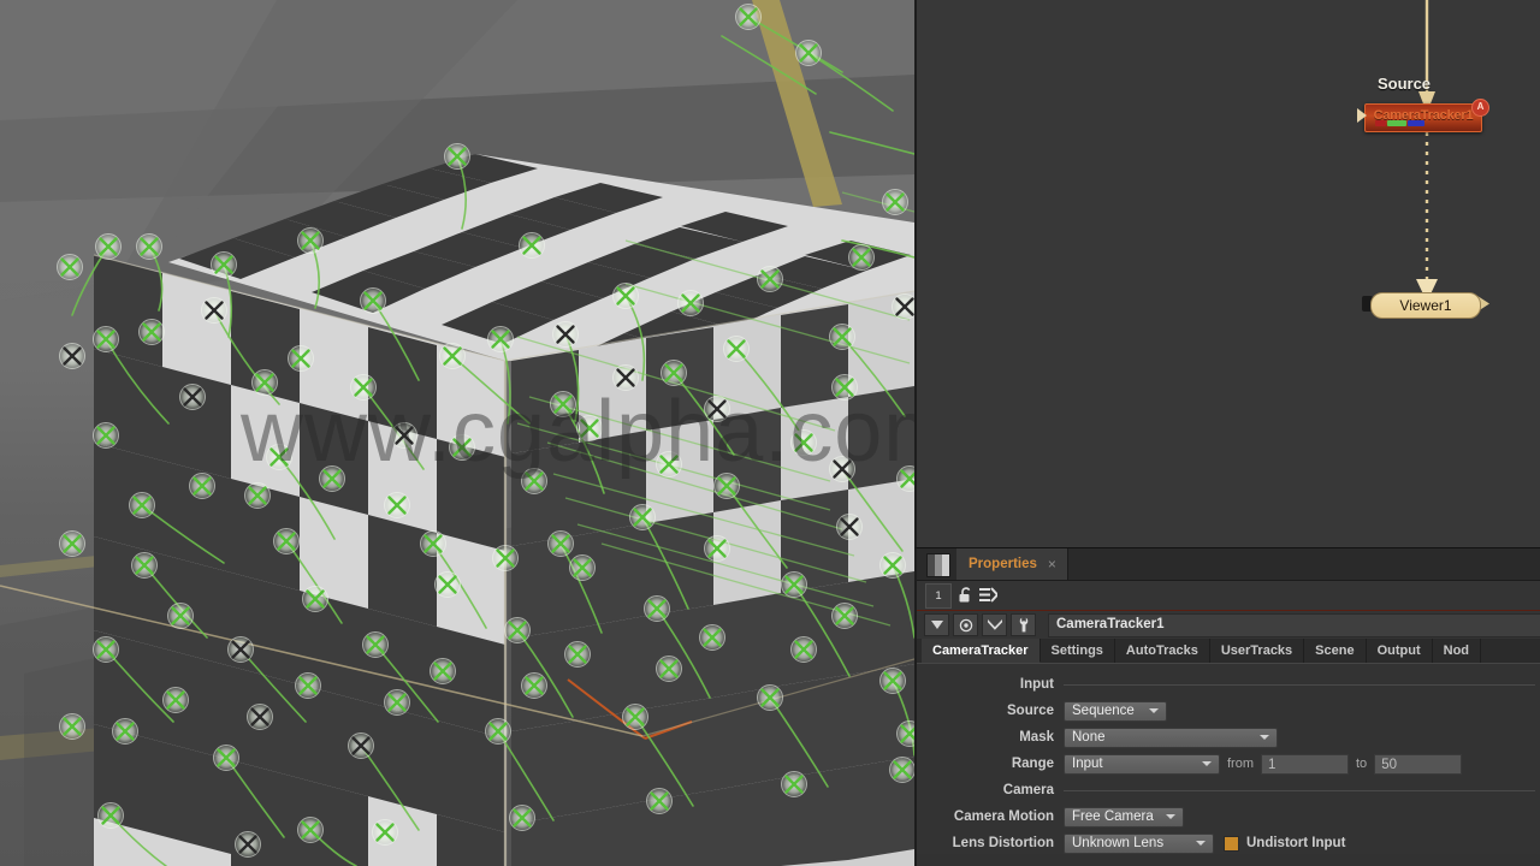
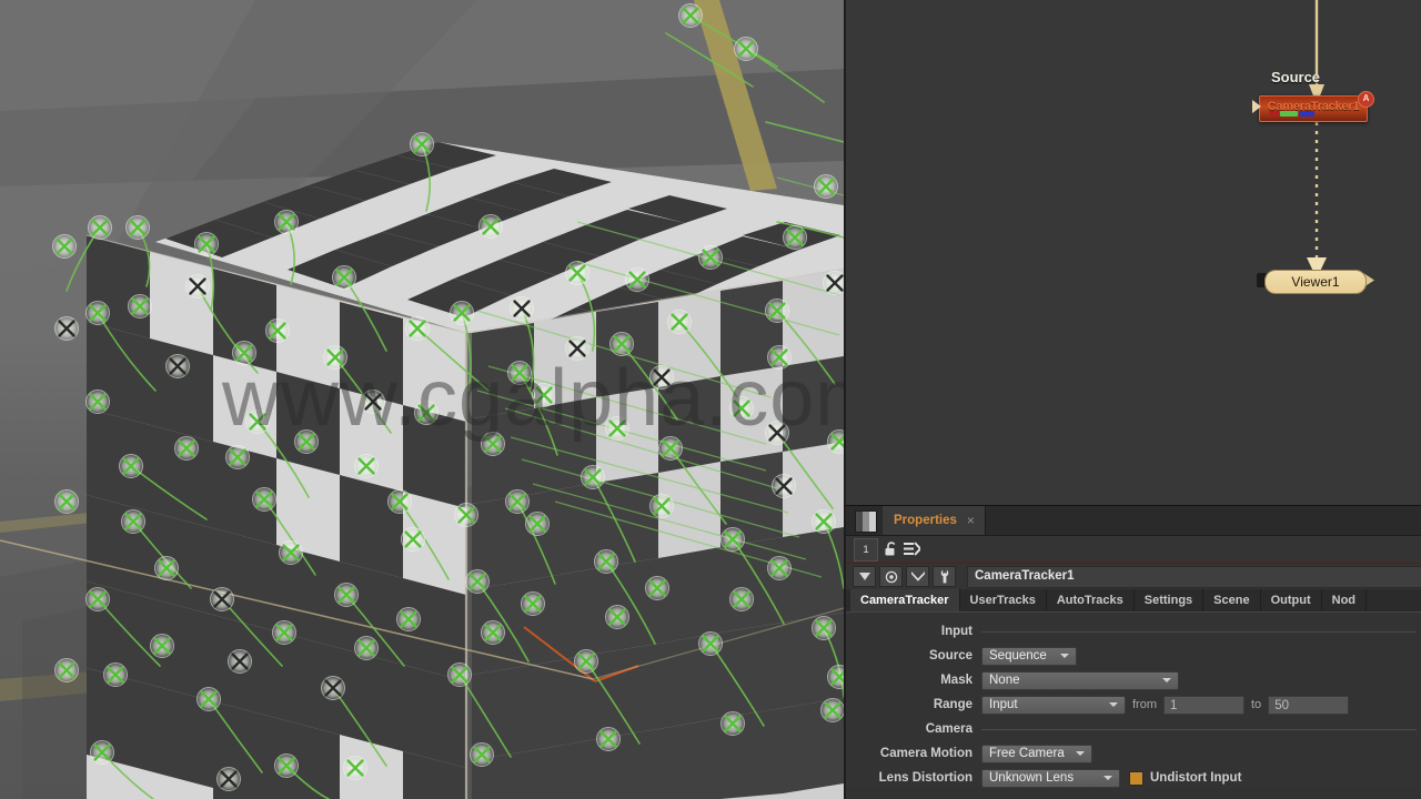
  www.cgalpha.co
  Source
  CameraTracker1
  A
  Viewer1
  Properties
  ×
  1
  CameraTracker1
  CameraTracker
- Settings
+ UserTracks
  AutoTracks
- UserTracks
+ Settings
  Scene
  Output
  Nod
  Input
  Source
  Sequence
  Mask
  None
  Range
  Input
  from
  1
  to
  50
  Camera
  Camera Motion
  Free Camera
  Lens Distortion
  Unknown Lens
  Undistort Input
